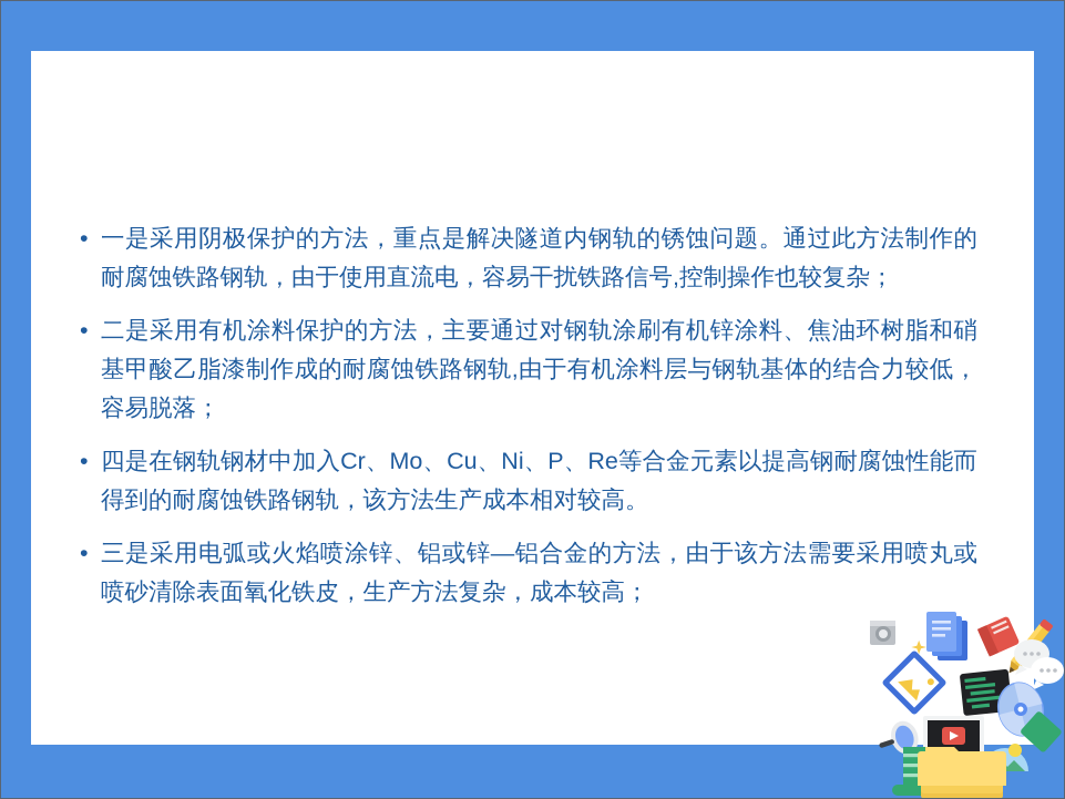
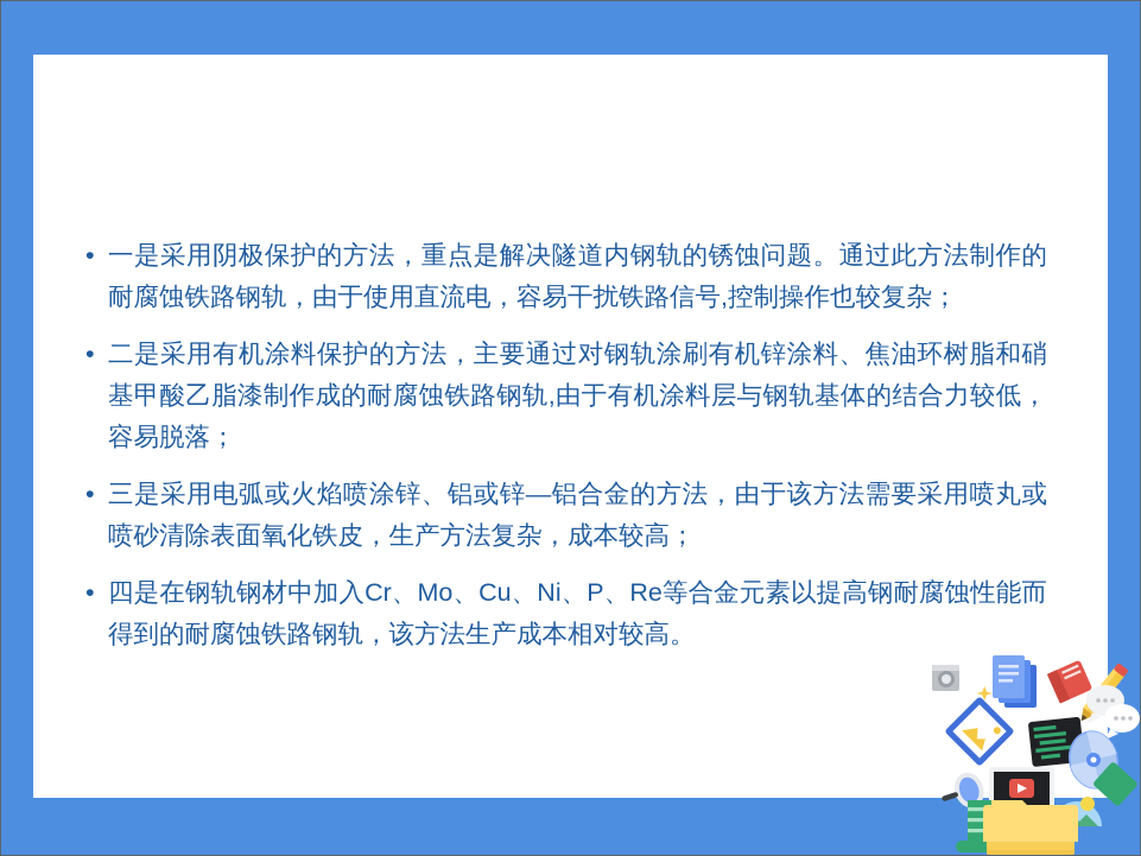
  •
  一是采用阴极保护的方法，重点是解决隧道内钢轨的锈蚀问题。通过此方法制作的耐腐蚀铁路钢轨，由于使用直流电，容易干扰铁路信号,控制操作也较复杂；
  •
  二是采用有机涂料保护的方法，主要通过对钢轨涂刷有机锌涂料、焦油环树脂和硝基甲酸乙脂漆制作成的耐腐蚀铁路钢轨,由于有机涂料层与钢轨基体的结合力较低，容易脱落；
  •
- 四是在钢轨钢材中加入Cr、Mo、Cu、Ni、P、Re等合金元素以提高钢耐腐蚀性能而得到的耐腐蚀铁路钢轨，该方法生产成本相对较高。
+ 三是采用电弧或火焰喷涂锌、铝或锌—铝合金的方法，由于该方法需要采用喷丸或喷砂清除表面氧化铁皮，生产方法复杂，成本较高；
  •
- 三是采用电弧或火焰喷涂锌、铝或锌—铝合金的方法，由于该方法需要采用喷丸或喷砂清除表面氧化铁皮，生产方法复杂，成本较高；
+ 四是在钢轨钢材中加入Cr、Mo、Cu、Ni、P、Re等合金元素以提高钢耐腐蚀性能而得到的耐腐蚀铁路钢轨，该方法生产成本相对较高。
